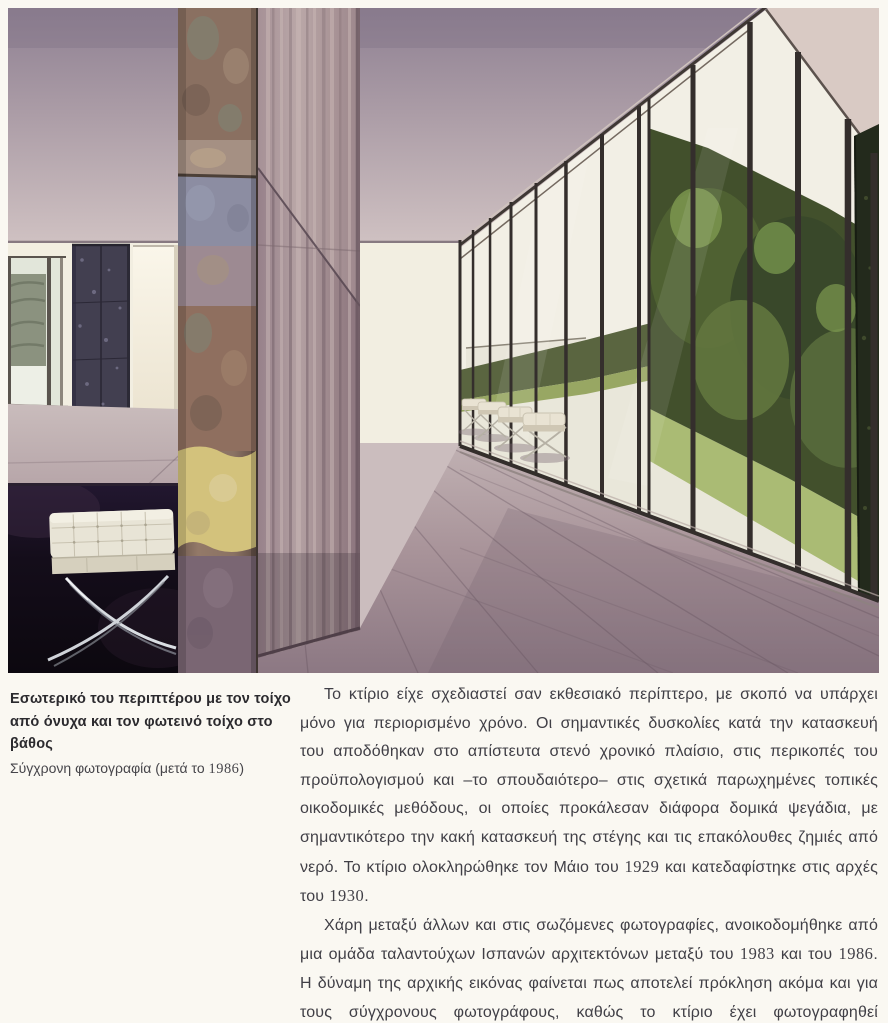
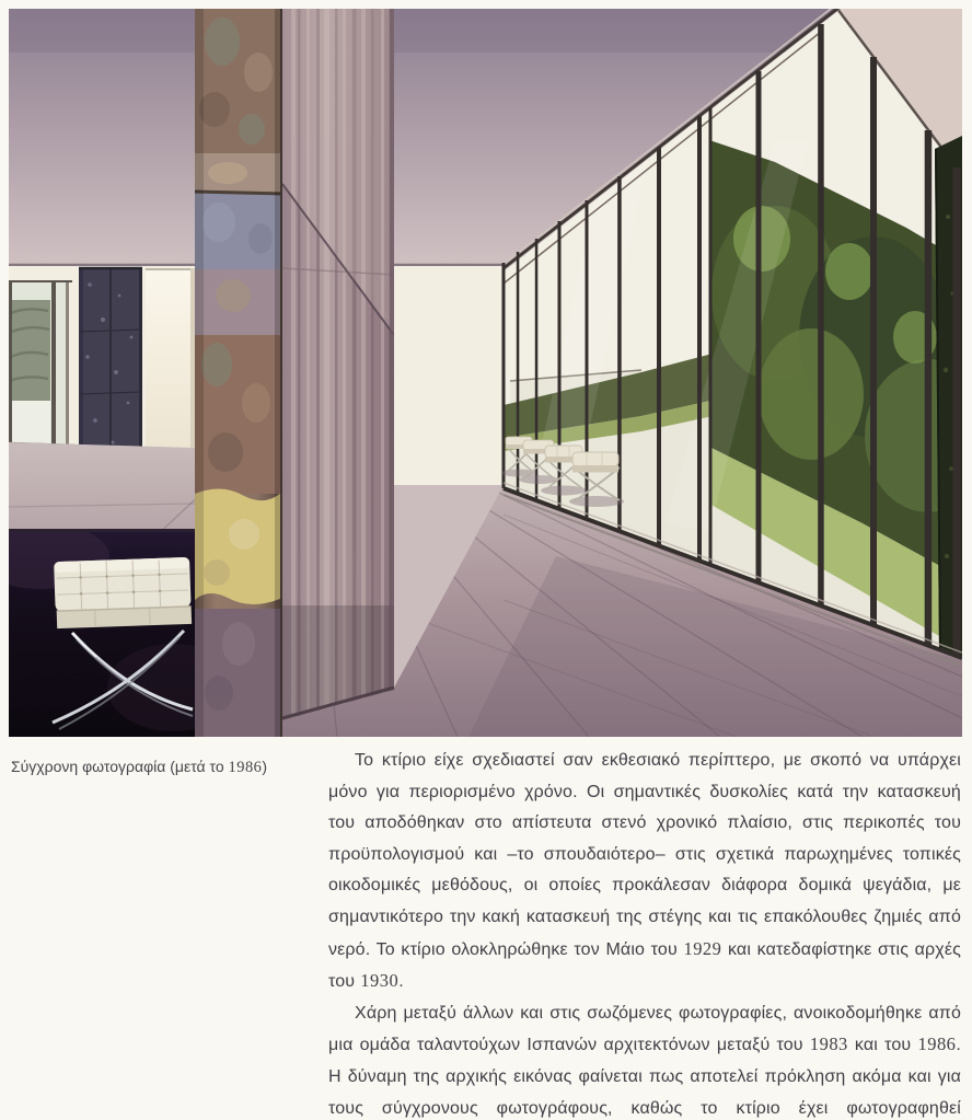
- Εσωτερικό του περιπτέρου με τον τοίχο
- από όνυχα και τον φωτεινό τοίχο στο βάθος
  Σύγχρονη φωτογραφία (μετά το 1986)
  Το κτίριο είχε σχεδιαστεί σαν εκθεσιακό περίπτερο, με σκοπό να υπάρχει μόνο για περιορισμένο χρόνο. Οι σημαντικές δυσκολίες κατά την κατασκευή του αποδόθηκαν στο απίστευτα στενό χρονικό πλαίσιο, στις περικοπές του προϋπολογισμού και –το σπουδαιότερο– στις σχετικά παρωχημένες τοπικές οικοδομικές μεθόδους, οι οποίες προκάλεσαν διάφορα δομικά ψεγάδια, με σημαντικότερο την κακή κατασκευή της στέγης και τις επακόλουθες ζημιές από νερό. Το κτίριο ολοκληρώθηκε τον Μάιο του 1929 και κατεδαφίστηκε στις αρχές του 1930.
  Χάρη μεταξύ άλλων και στις σωζόμενες φωτογραφίες, ανοικοδομήθηκε από μια ομάδα ταλαντούχων Ισπανών αρχιτεκτόνων μεταξύ του 1983 και του 1986. Η δύναμη της αρχικής εικόνας φαίνεται πως αποτελεί πρόκληση ακόμα και για τους σύγχρονους φωτογράφους, καθώς το κτίριο έχει φωτογραφηθεί
